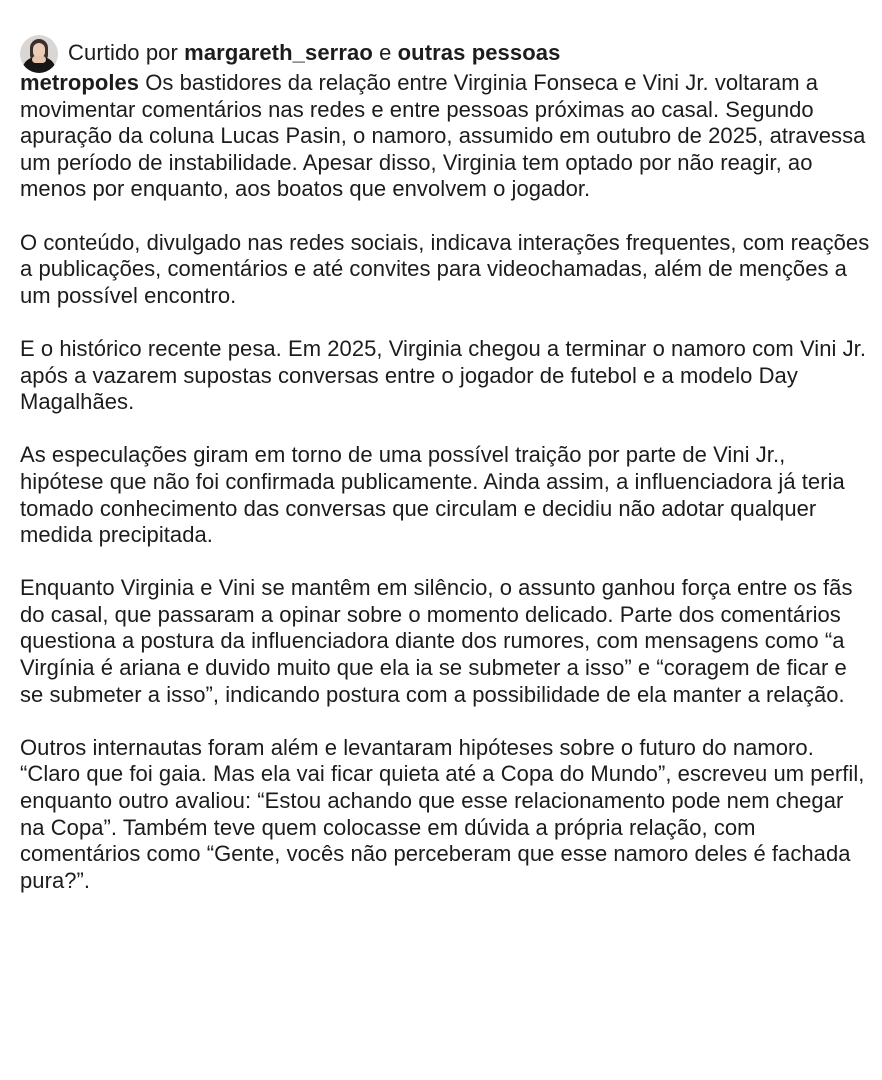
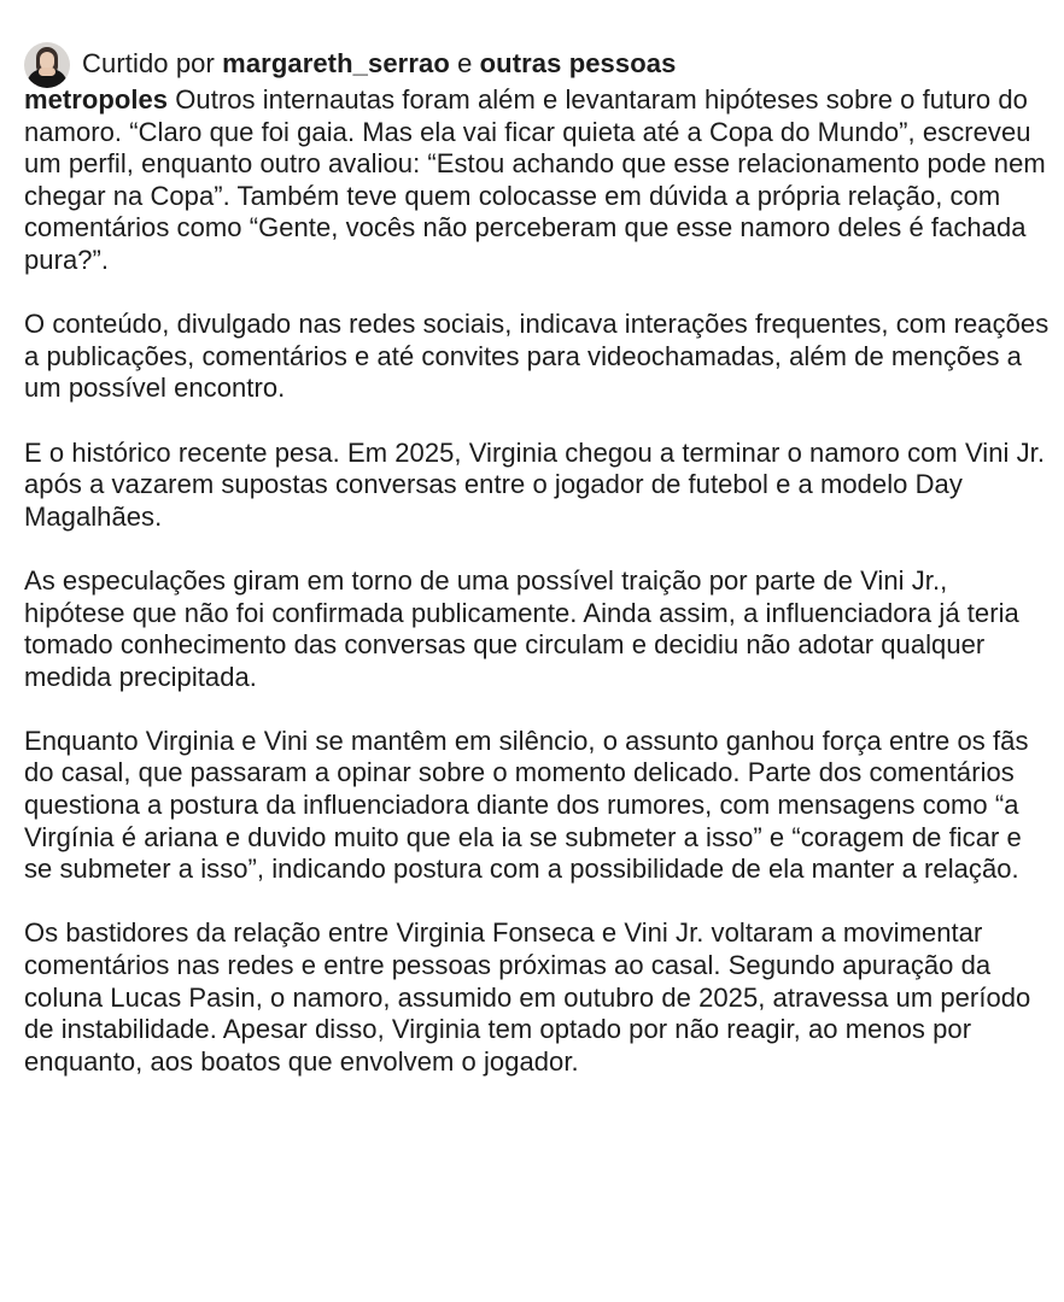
  Curtido por
  margareth_serrao
  e
  outras pessoas
- metropoles Os bastidores da relação entre Virginia Fonseca e Vini Jr. voltaram a movimentar comentários nas redes e entre pessoas próximas ao casal. Segundo apuração da coluna Lucas Pasin, o namoro, assumido em outubro de 2025, atravessa um período de instabilidade. Apesar disso, Virginia tem optado por não reagir, ao menos por enquanto, aos boatos que envolvem o jogador.
+ metropoles Outros internautas foram além e levantaram hipóteses sobre o futuro do namoro. “Claro que foi gaia. Mas ela vai ficar quieta até a Copa do Mundo”, escreveu um perfil, enquanto outro avaliou: “Estou achando que esse relacionamento pode nem chegar na Copa”. Também teve quem colocasse em dúvida a própria relação, com comentários como “Gente, vocês não perceberam que esse namoro deles é fachada pura?”.
  O conteúdo, divulgado nas redes sociais, indicava interações frequentes, com reações a publicações, comentários e até convites para videochamadas, além de menções a um possível encontro.
  E o histórico recente pesa. Em 2025, Virginia chegou a terminar o namoro com Vini Jr. após a vazarem supostas conversas entre o jogador de futebol e a modelo Day Magalhães.
  As especulações giram em torno de uma possível traição por parte de Vini Jr., hipótese que não foi confirmada publicamente. Ainda assim, a influenciadora já teria tomado conhecimento das conversas que circulam e decidiu não adotar qualquer medida precipitada.
  Enquanto Virginia e Vini se mantêm em silêncio, o assunto ganhou força entre os fãs do casal, que passaram a opinar sobre o momento delicado. Parte dos comentários questiona a postura da influenciadora diante dos rumores, com mensagens como “a Virgínia é ariana e duvido muito que ela ia se submeter a isso” e “coragem de ficar e se submeter a isso”, indicando postura com a possibilidade de ela manter a relação.
- Outros internautas foram além e levantaram hipóteses sobre o futuro do namoro. “Claro que foi gaia. Mas ela vai ficar quieta até a Copa do Mundo”, escreveu um perfil, enquanto outro avaliou: “Estou achando que esse relacionamento pode nem chegar na Copa”. Também teve quem colocasse em dúvida a própria relação, com comentários como “Gente, vocês não perceberam que esse namoro deles é fachada pura?”.
+ Os bastidores da relação entre Virginia Fonseca e Vini Jr. voltaram a movimentar comentários nas redes e entre pessoas próximas ao casal. Segundo apuração da coluna Lucas Pasin, o namoro, assumido em outubro de 2025, atravessa um período de instabilidade. Apesar disso, Virginia tem optado por não reagir, ao menos por enquanto, aos boatos que envolvem o jogador.
